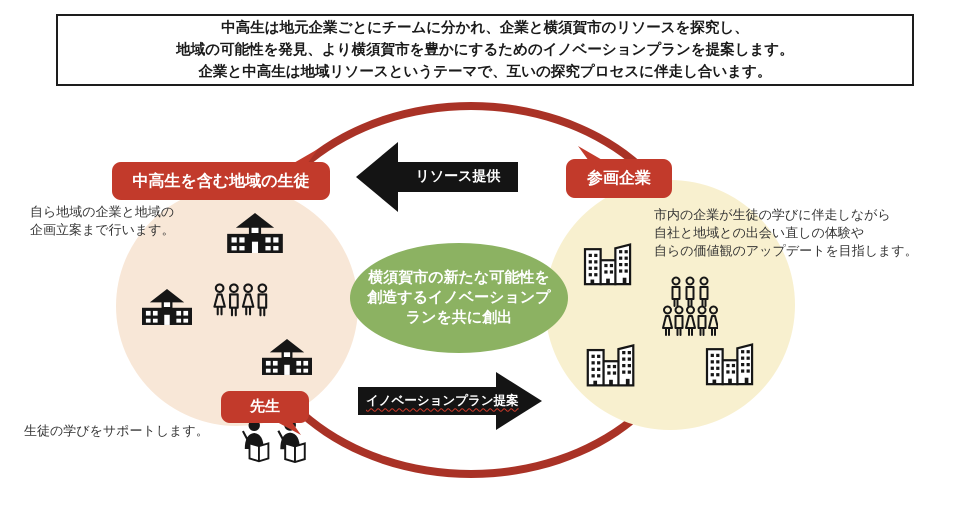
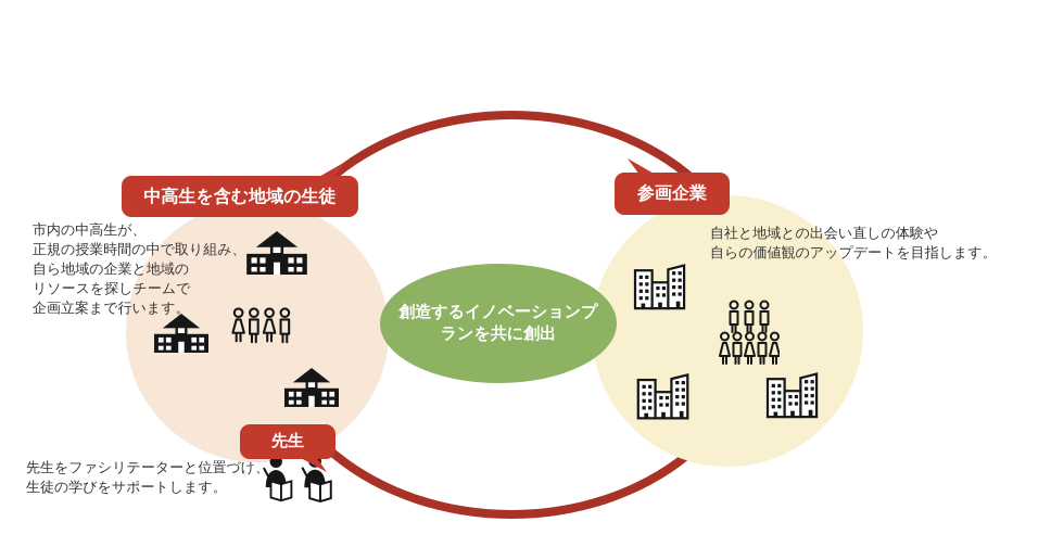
- 中高生は地元企業ごとにチームに分かれ、企業と横須賀市のリソースを探究し、
- 地域の可能性を発見、より横須賀市を豊かにするためのイノベーションプランを提案します。
- 企業と中高生は地域リソースというテーマで、互いの探究プロセスに伴走し合います。
- 横須賀市の新たな可能性を
  創造するイノベーションプ
  ランを共に創出
- リソース提供
- イノベーションプラン提案
  中高生を含む地域の生徒
  参画企業
  先生
+ 市内の中高生が、
+ 正規の授業時間の中で取り組み、
  自ら地域の企業と地域の
+ リソースを探しチームで
  企画立案まで行います。
- 市内の企業が生徒の学びに伴走しながら
  自社と地域との出会い直しの体験や
  自らの価値観のアップデートを目指します。
+ 先生をファシリテーターと位置づけ、
  生徒の学びをサポートします。
